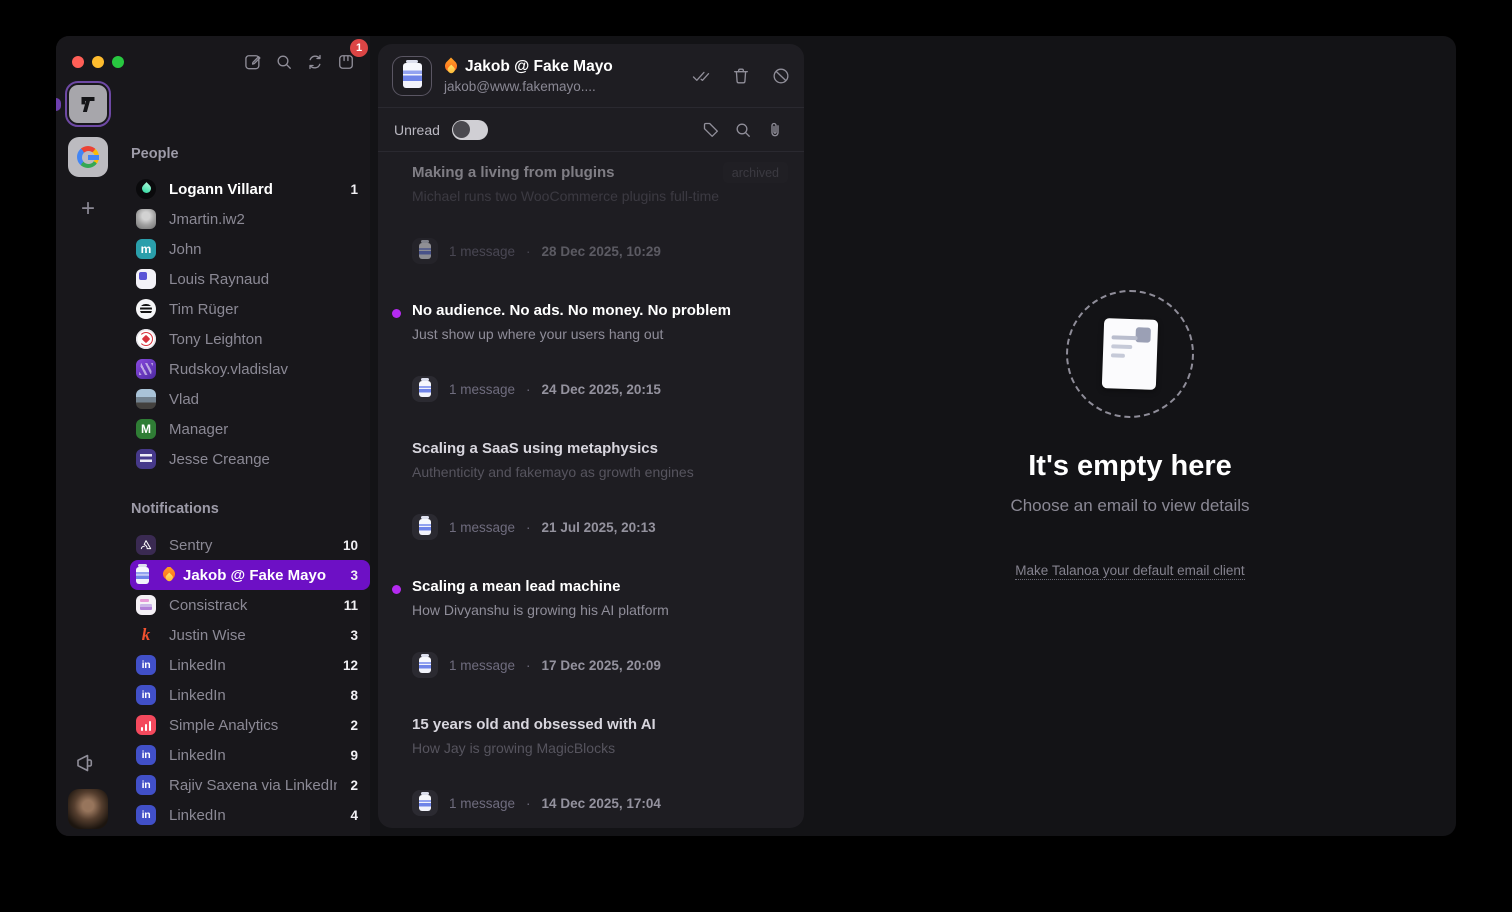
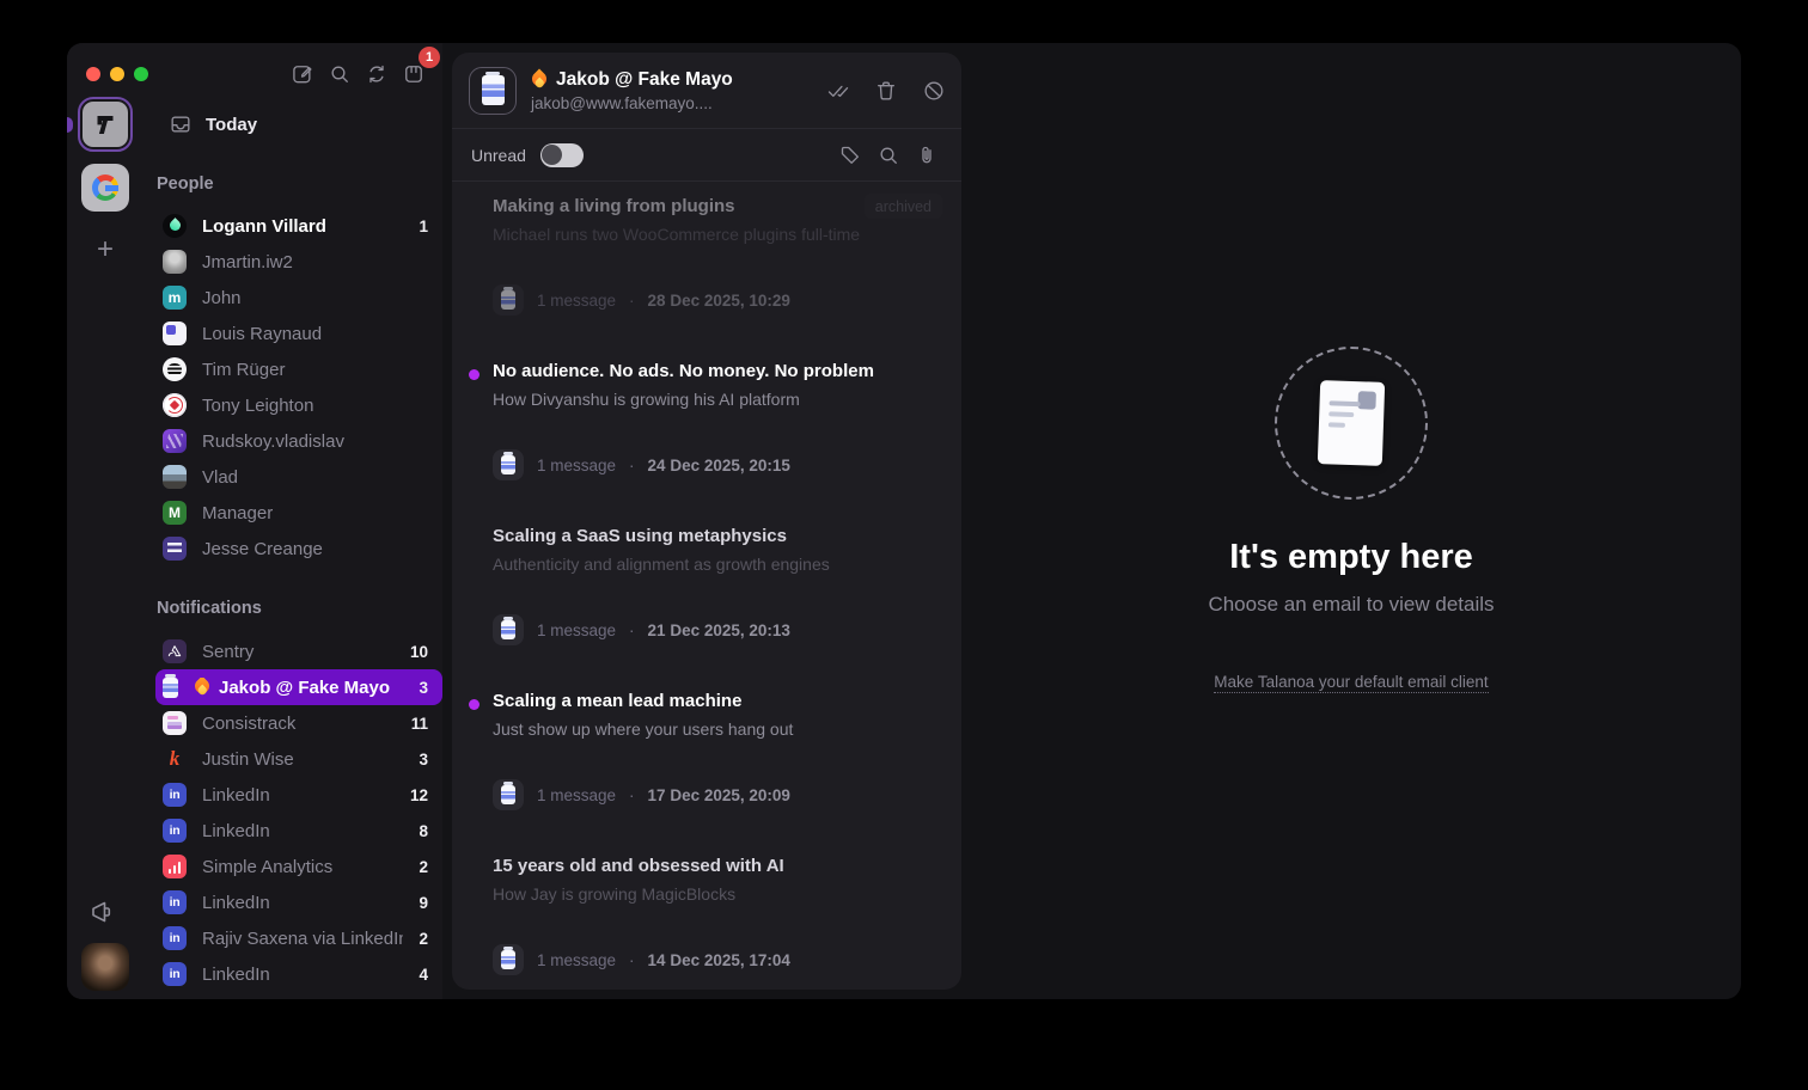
  +
  1
+ Today
  People
  Logann Villard
  1
  Jmartin.iw2
  m
  John
  Louis Raynaud
  Tim Rüger
  Tony Leighton
  Rudskoy.vladislav
  Vlad
  M
  Manager
  Jesse Creange
  Notifications
  Sentry
  10
  Jakob @ Fake Mayo
  3
  Consistrack
  11
  k
  Justin Wise
  3
  in
  LinkedIn
  12
  in
  LinkedIn
  8
  Simple Analytics
  2
  in
  LinkedIn
  9
  in
  Rajiv Saxena via LinkedIn
  2
  in
  LinkedIn
  4
  Jakob @ Fake Mayo
  jakob@www.fakemayo....
  Unread
  Making a living from plugins
  archived
  Michael runs two WooCommerce plugins full-time
  1 message
  ·
  28 Dec 2025, 10:29
  No audience. No ads. No money. No problem
- Just show up where your users hang out
+ How Divyanshu is growing his AI platform
  1 message
  ·
  24 Dec 2025, 20:15
  Scaling a SaaS using metaphysics
- Authenticity and fakemayo as growth engines
+ Authenticity and alignment as growth engines
  1 message
  ·
- 21 Jul 2025, 20:13
+ 21 Dec 2025, 20:13
  Scaling a mean lead machine
- How Divyanshu is growing his AI platform
+ Just show up where your users hang out
  1 message
  ·
  17 Dec 2025, 20:09
  15 years old and obsessed with AI
  How Jay is growing MagicBlocks
  1 message
  ·
  14 Dec 2025, 17:04
  It's empty here
  Choose an email to view details
  Make Talanoa your default email client
